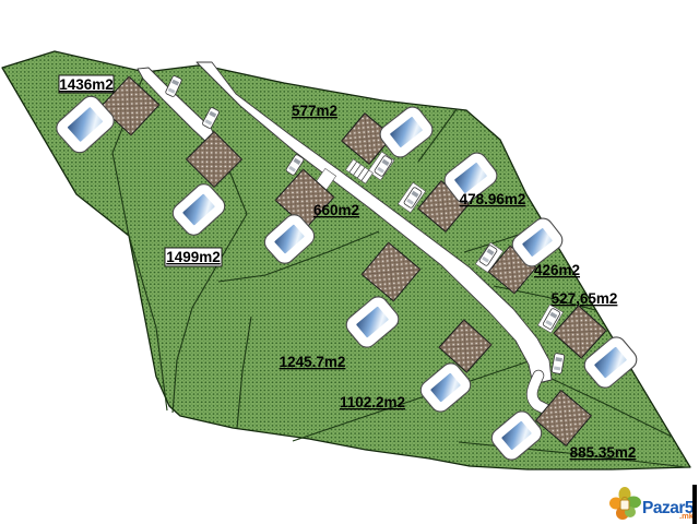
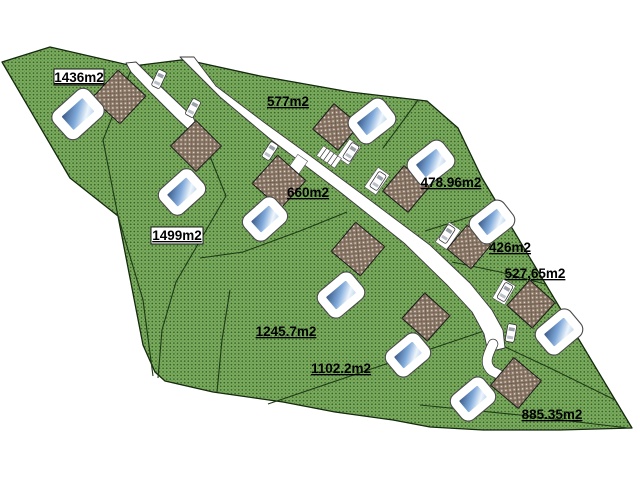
  1436m2
  1499m2
  577m2
  660m2
  478.96m2
  426m2
  527,65m2
  1245.7m2
  1102.2m2
  885.35m2
- Pazar5
- .mk
